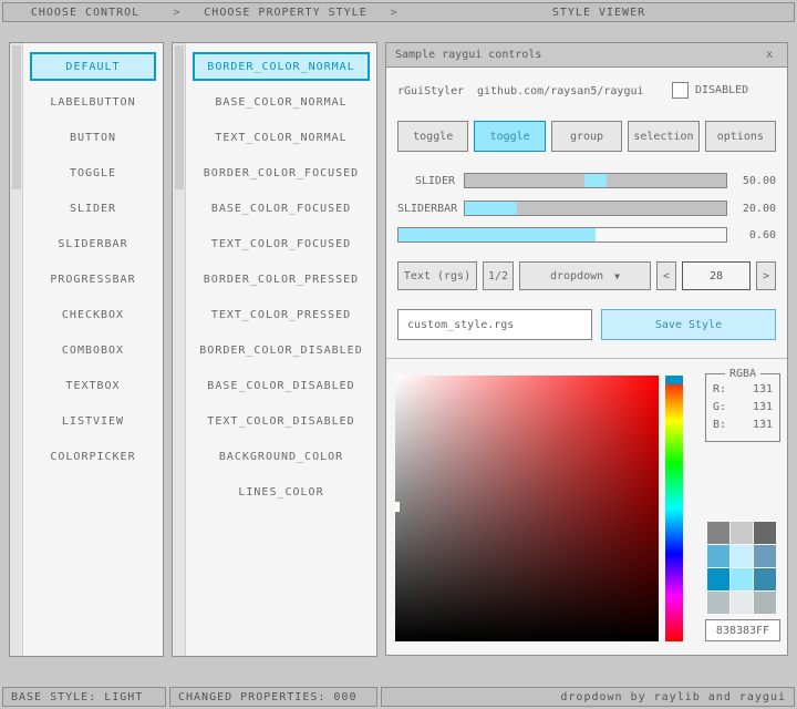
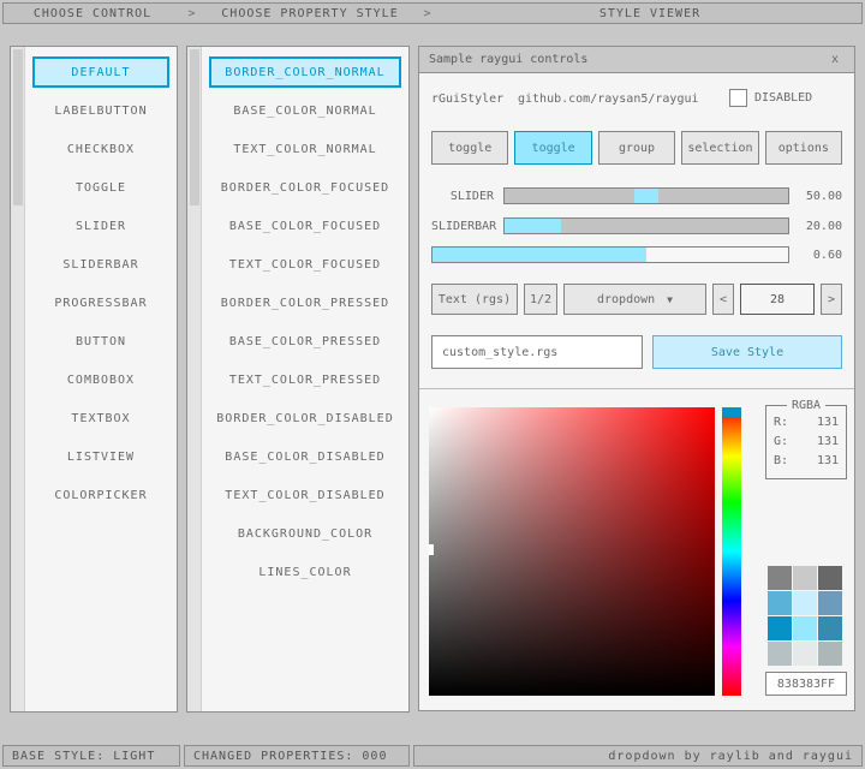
  CHOOSE CONTROL
  >
  CHOOSE PROPERTY STYLE
  >
  STYLE VIEWER
  DEFAULT
  LABELBUTTON
- BUTTON
+ CHECKBOX
  TOGGLE
  SLIDER
  SLIDERBAR
  PROGRESSBAR
- CHECKBOX
+ BUTTON
  COMBOBOX
  TEXTBOX
  LISTVIEW
  COLORPICKER
  BORDER_COLOR_NORMAL
  BASE_COLOR_NORMAL
  TEXT_COLOR_NORMAL
  BORDER_COLOR_FOCUSED
  BASE_COLOR_FOCUSED
  TEXT_COLOR_FOCUSED
  BORDER_COLOR_PRESSED
+ BASE_COLOR_PRESSED
  TEXT_COLOR_PRESSED
  BORDER_COLOR_DISABLED
  BASE_COLOR_DISABLED
  TEXT_COLOR_DISABLED
  BACKGROUND_COLOR
  LINES_COLOR
  Sample raygui controls
  x
  rGuiStyler
  github.com/raysan5/raygui
  DISABLED
  toggle
  toggle
  group
  selection
  options
  SLIDER
  50.00
  SLIDERBAR
  20.00
  0.60
  Text (rgs)
  1/2
  dropdown
  ▼
  <
  28
  >
  custom_style.rgs
  Save Style
  RGBA
  R:
  131
  G:
  131
  B:
  131
  838383FF
  BASE STYLE: LIGHT
  CHANGED PROPERTIES: 000
  dropdown by raylib and raygui
